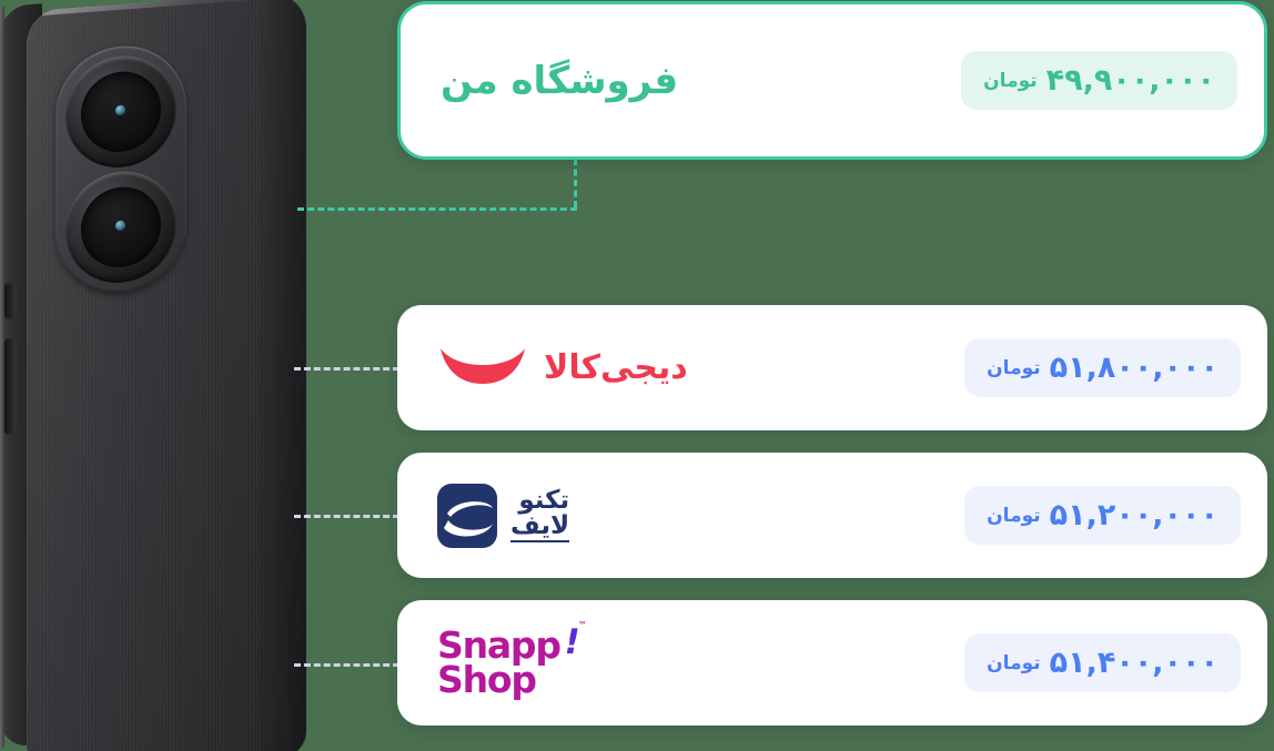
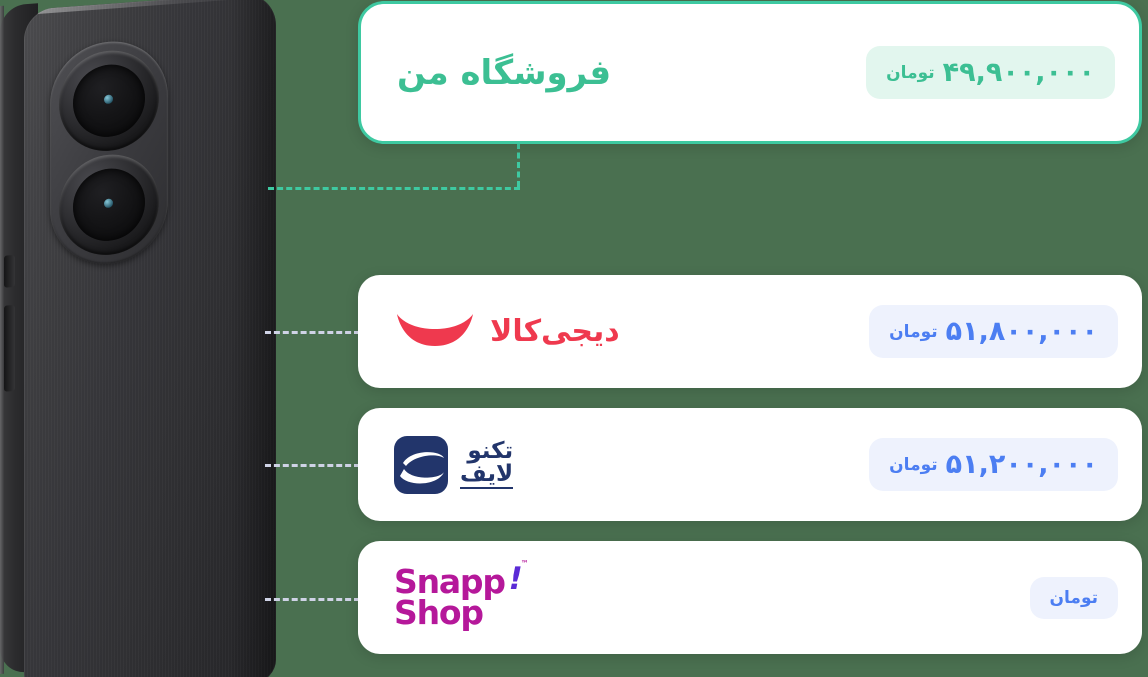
  ۴۹,۹۰۰,۰۰۰
  تومان
  فروشگاه من
  ۵۱,۸۰۰,۰۰۰
  تومان
  دیجی‌کالا
  ۵۱,۲۰۰,۰۰۰
  تومان
  تکنو
  لایف
- ۵۱,۴۰۰,۰۰۰
  تومان
  ™
  !
  Snapp
  Shop
